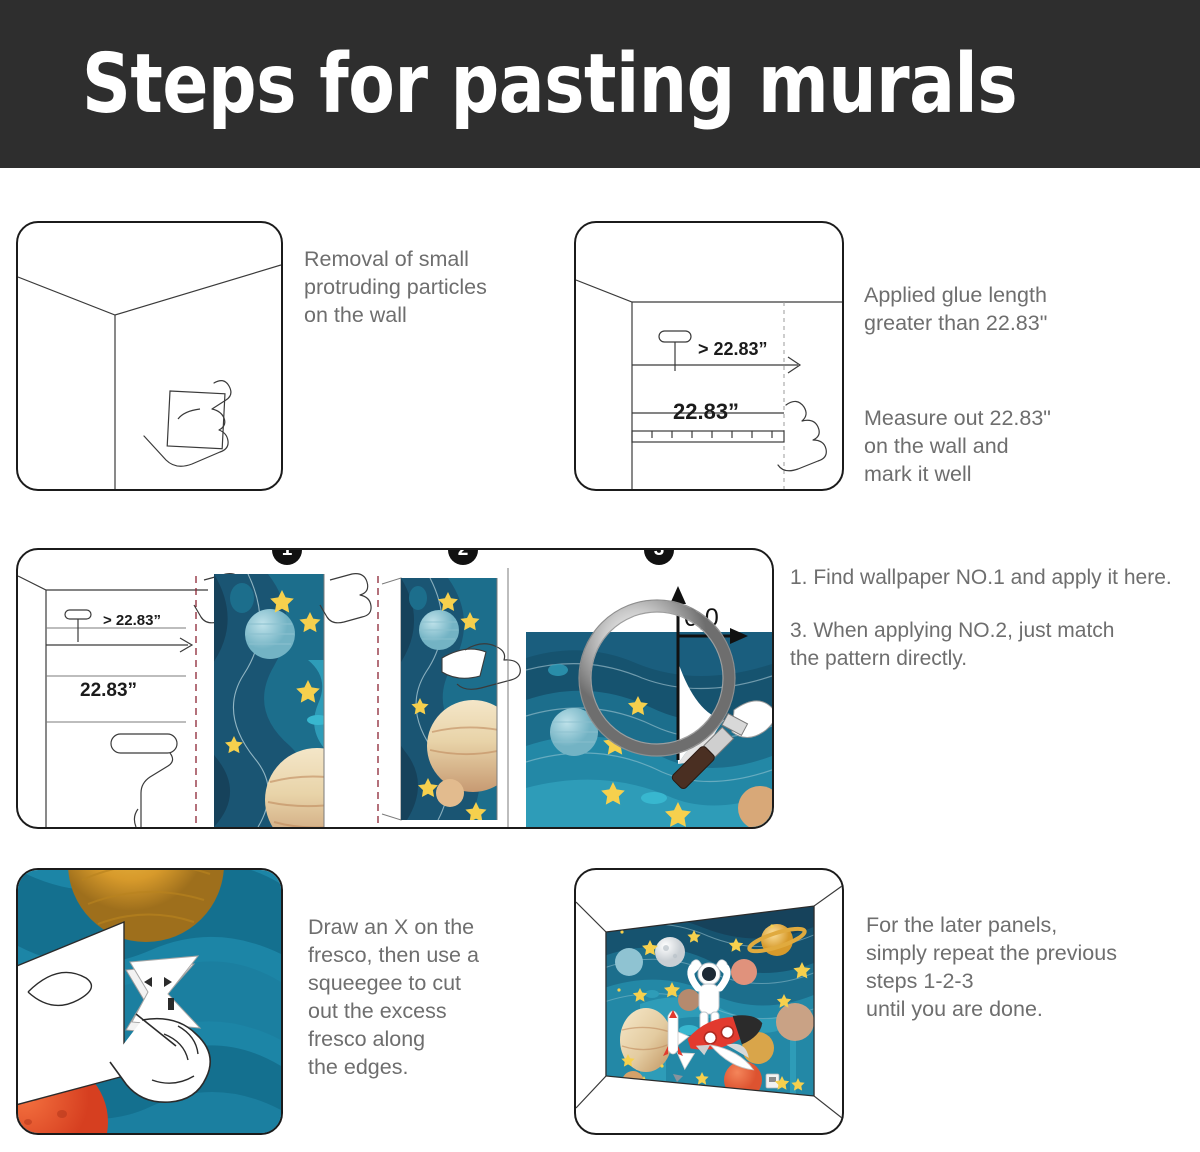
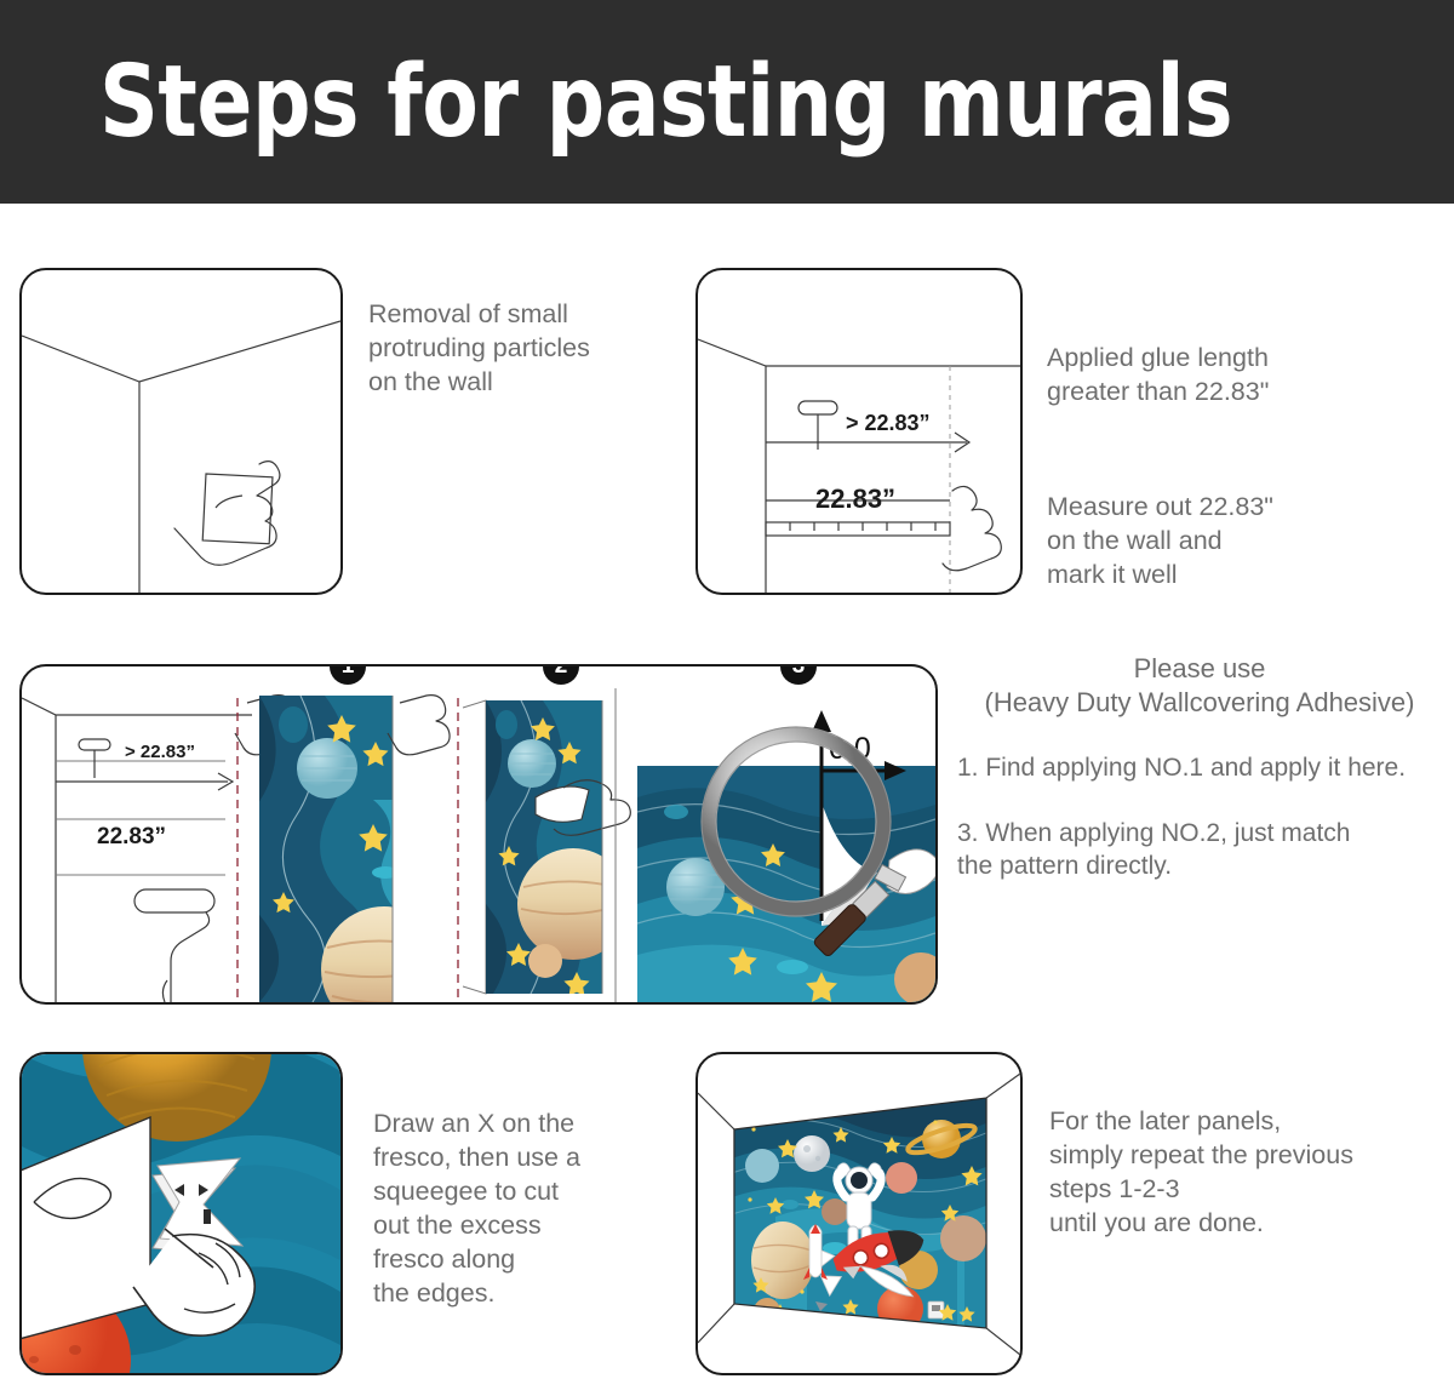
  Steps for pasting murals
  Removal of small
  protruding particles
  on the wall
  > 22.83”
  22.83”
  Applied glue length
  greater than 22.83"
  Measure out 22.83"
  on the wall and
  mark it well
  > 22.83”
  22.83”
  1
  2
  3
+ Please use
+ (Heavy Duty Wallcovering Adhesive)
- 1. Find wallpaper NO.1 and apply it here.
+ 1. Find applying NO.1 and apply it here.
  3. When applying NO.2, just match
  the pattern directly.
  Draw an X on the
  fresco, then use a
  squeegee to cut
  out the excess
  fresco along
  the edges.
  For the later panels,
  simply repeat the previous
  steps 1-2-3
  until you are done.
